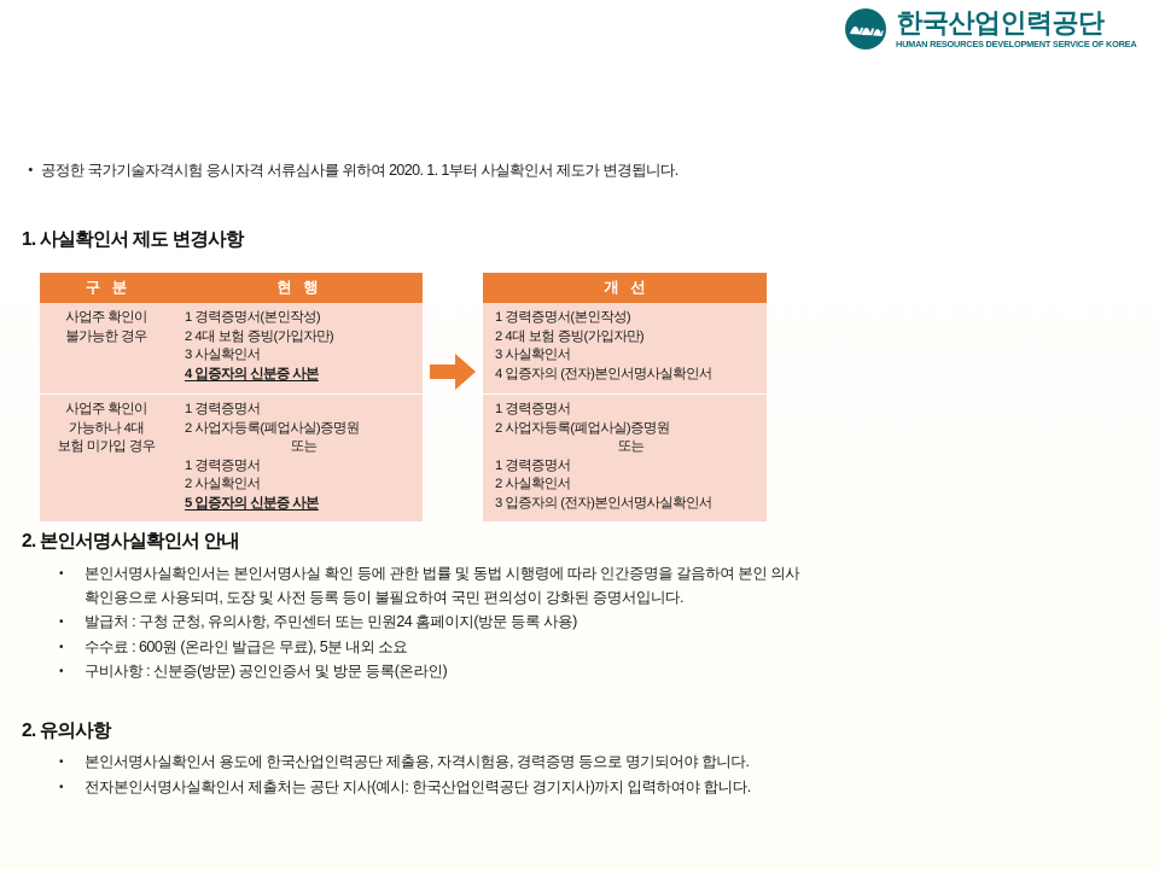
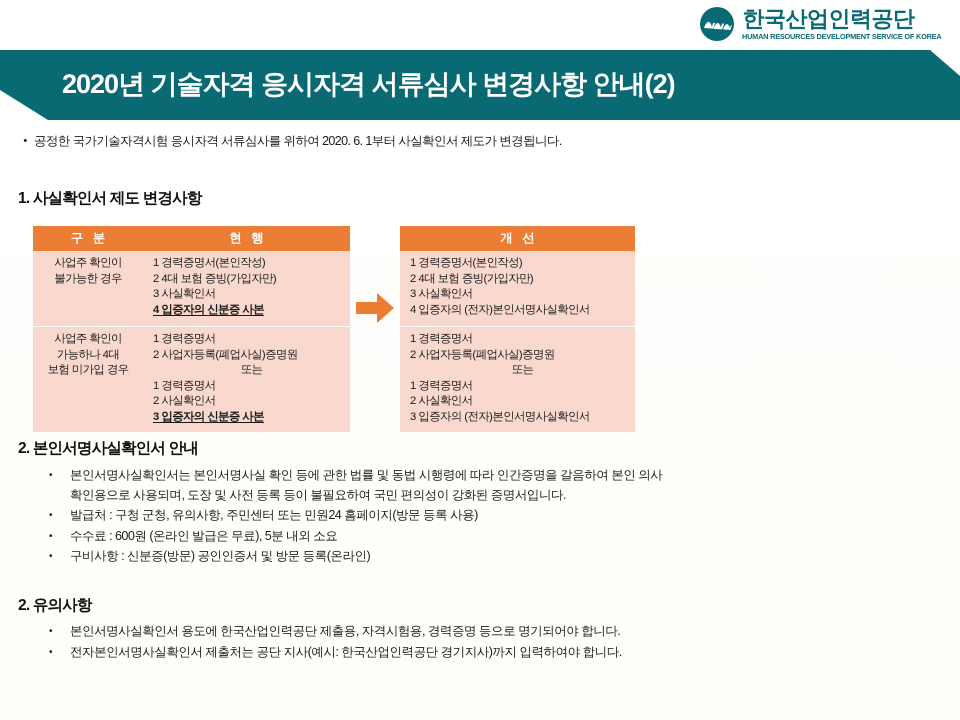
  한국산업인력공단
  HUMAN RESOURCES DEVELOPMENT SERVICE OF KOREA
+ 2020년 기술자격 응시자격 서류심사 변경사항 안내(2)
  •
- 공정한 국가기술자격시험 응시자격 서류심사를 위하여 2020. 1. 1부터 사실확인서 제도가 변경됩니다.
+ 공정한 국가기술자격시험 응시자격 서류심사를 위하여 2020. 6. 1부터 사실확인서 제도가 변경됩니다.
  1. 사실확인서 제도 변경사항
  구 분	현 행
  사업주 확인이 불가능한 경우	1 경력증명서(본인작성) 2 4대 보험 증빙(가입자만) 3 사실확인서 4 입증자의 신분증 사본
- 사업주 확인이 가능하나 4대 보험 미가입 경우	1 경력증명서 2 사업자등록(폐업사실)증명원 또는 1 경력증명서 2 사실확인서 5 입증자의 신분증 사본
+ 사업주 확인이 가능하나 4대 보험 미가입 경우	1 경력증명서 2 사업자등록(폐업사실)증명원 또는 1 경력증명서 2 사실확인서 3 입증자의 신분증 사본
  개 선
  1 경력증명서(본인작성) 2 4대 보험 증빙(가입자만) 3 사실확인서 4 입증자의 (전자)본인서명사실확인서
  1 경력증명서 2 사업자등록(폐업사실)증명원 또는 1 경력증명서 2 사실확인서 3 입증자의 (전자)본인서명사실확인서
  2. 본인서명사실확인서 안내
  •
  본인서명사실확인서는 본인서명사실 확인 등에 관한 법률 및 동법 시행령에 따라 인간증명을 갈음하여 본인 의사
  확인용으로 사용되며, 도장 및 사전 등록 등이 불필요하여 국민 편의성이 강화된 증명서입니다.
  •
  발급처 : 구청 군청, 유의사항, 주민센터 또는 민원24 홈페이지(방문 등록 사용)
  •
  수수료 : 600원 (온라인 발급은 무료), 5분 내외 소요
  •
  구비사항 : 신분증(방문) 공인인증서 및 방문 등록(온라인)
  2. 유의사항
  •
  본인서명사실확인서 용도에 한국산업인력공단 제출용, 자격시험용, 경력증명 등으로 명기되어야 합니다.
  •
  전자본인서명사실확인서 제출처는 공단 지사(예시: 한국산업인력공단 경기지사)까지 입력하여야 합니다.
